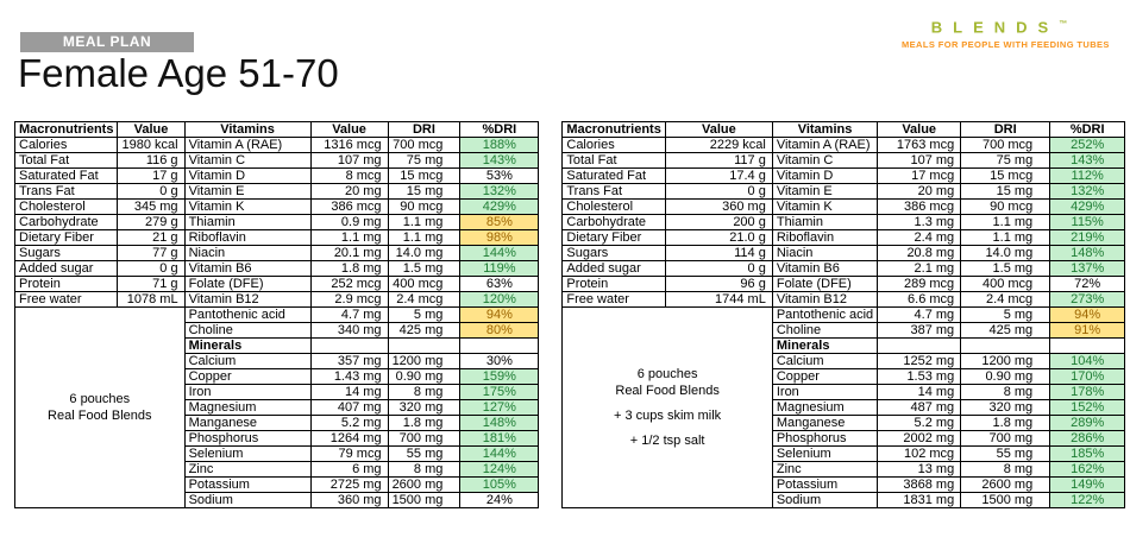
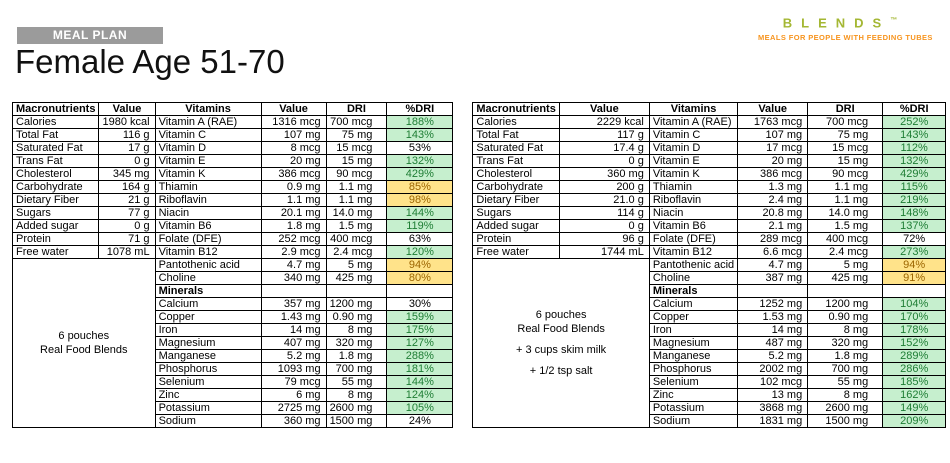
  MEAL PLAN
  Female Age 51-70
  BLENDS
  MEALS FOR PEOPLE WITH FEEDING TUBES
  Macronutrients	Value	Vitamins	Value	DRI	%DRI
  Calories	1980 kcal	Vitamin A (RAE)	1316 mcg	700 mcg	188%
  Total Fat	116 g	Vitamin C	107 mg	75 mg	143%
  Saturated Fat	17 g	Vitamin D	8 mcg	15 mcg	53%
  Trans Fat	0 g	Vitamin E	20 mg	15 mg	132%
  Cholesterol	345 mg	Vitamin K	386 mcg	90 mcg	429%
- Carbohydrate	279 g	Thiamin	0.9 mg	1.1 mg	85%
+ Carbohydrate	164 g	Thiamin	0.9 mg	1.1 mg	85%
  Dietary Fiber	21 g	Riboflavin	1.1 mg	1.1 mg	98%
  Sugars	77 g	Niacin	20.1 mg	14.0 mg	144%
  Added sugar	0 g	Vitamin B6	1.8 mg	1.5 mg	119%
  Protein	71 g	Folate (DFE)	252 mcg	400 mcg	63%
  Free water	1078 mL	Vitamin B12	2.9 mcg	2.4 mcg	120%
  6 pouchesReal Food Blends	Pantothenic acid	4.7 mg	5 mg	94%
  Choline	340 mg	425 mg	80%
  Minerals
  Calcium	357 mg	1200 mg	30%
  Copper	1.43 mg	0.90 mg	159%
  Iron	14 mg	8 mg	175%
  Magnesium	407 mg	320 mg	127%
- Manganese	5.2 mg	1.8 mg	148%
+ Manganese	5.2 mg	1.8 mg	288%
- Phosphorus	1264 mg	700 mg	181%
+ Phosphorus	1093 mg	700 mg	181%
  Selenium	79 mcg	55 mg	144%
  Zinc	6 mg	8 mg	124%
  Potassium	2725 mg	2600 mg	105%
  Sodium	360 mg	1500 mg	24%
  Macronutrients	Value	Vitamins	Value	DRI	%DRI
  Calories	2229 kcal	Vitamin A (RAE)	1763 mcg	700 mcg	252%
  Total Fat	117 g	Vitamin C	107 mg	75 mg	143%
  Saturated Fat	17.4 g	Vitamin D	17 mcg	15 mcg	112%
  Trans Fat	0 g	Vitamin E	20 mg	15 mg	132%
  Cholesterol	360 mg	Vitamin K	386 mcg	90 mcg	429%
  Carbohydrate	200 g	Thiamin	1.3 mg	1.1 mg	115%
  Dietary Fiber	21.0 g	Riboflavin	2.4 mg	1.1 mg	219%
  Sugars	114 g	Niacin	20.8 mg	14.0 mg	148%
  Added sugar	0 g	Vitamin B6	2.1 mg	1.5 mg	137%
  Protein	96 g	Folate (DFE)	289 mcg	400 mcg	72%
  Free water	1744 mL	Vitamin B12	6.6 mcg	2.4 mcg	273%
  6 pouchesReal Food Blends+ 3 cups skim milk+ 1/2 tsp salt	Pantothenic acid	4.7 mg	5 mg	94%
  Choline	387 mg	425 mg	91%
  Minerals
  Calcium	1252 mg	1200 mg	104%
  Copper	1.53 mg	0.90 mg	170%
  Iron	14 mg	8 mg	178%
  Magnesium	487 mg	320 mg	152%
  Manganese	5.2 mg	1.8 mg	289%
  Phosphorus	2002 mg	700 mg	286%
  Selenium	102 mcg	55 mg	185%
  Zinc	13 mg	8 mg	162%
  Potassium	3868 mg	2600 mg	149%
- Sodium	1831 mg	1500 mg	122%
+ Sodium	1831 mg	1500 mg	209%
